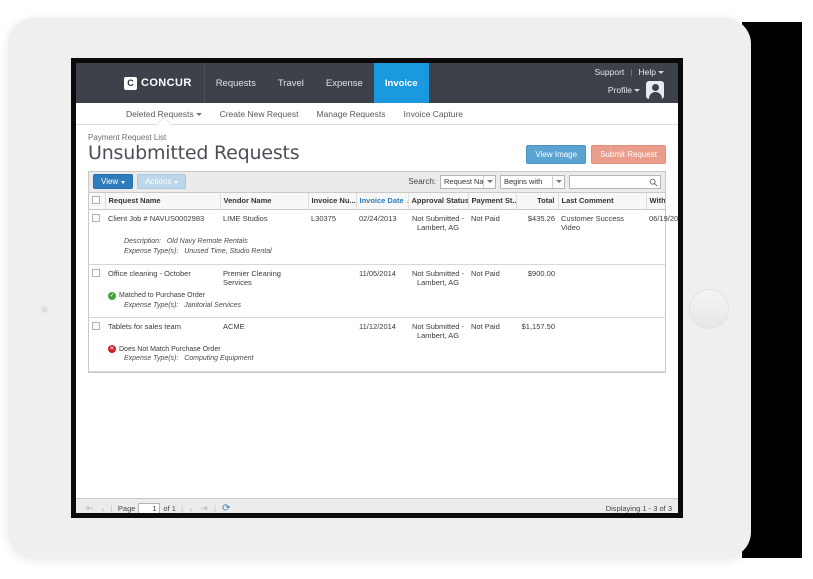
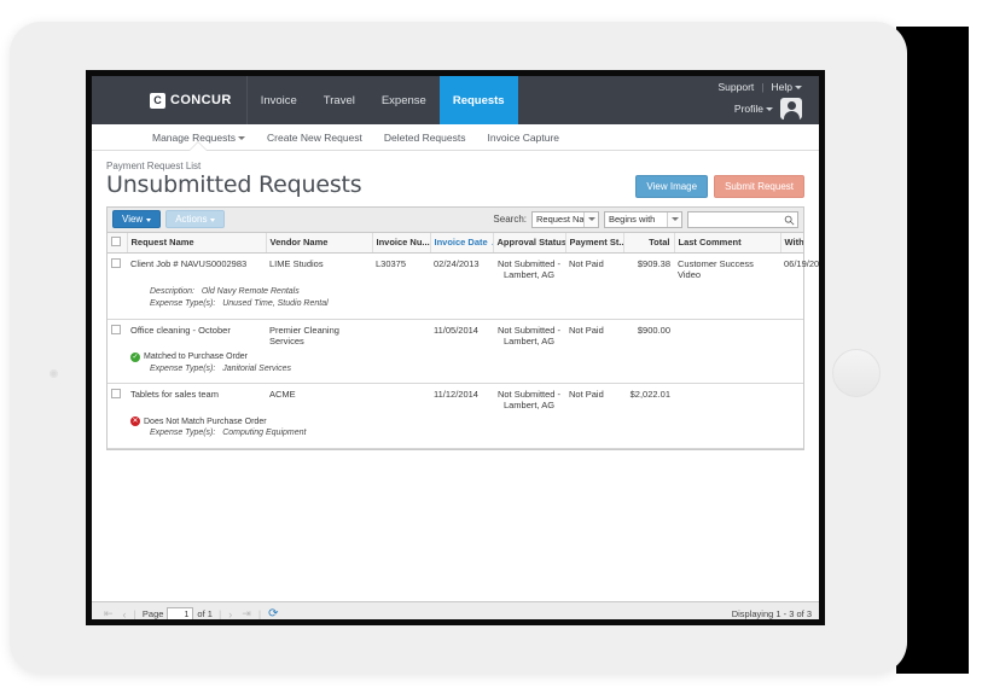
  C
  CONCUR
- Requests
+ Invoice
  Travel
  Expense
- Invoice
+ Requests
  Support
  |
  Help
  Profile
- Deleted Requests
+ Manage Requests
  Create New Request
- Manage Requests
+ Deleted Requests
  Invoice Capture
  Payment Request List
  Unsubmitted Requests
  View Image
  Submit Request
  View
  Actions
  Search:
  Request Na
  Begins with
  	Request Name	Vendor Name	Invoice Nu...	Invoice Date	Approval Status	Payment St..	Total	Last Comment	With
- 	Client Job # NAVUS0002983	LIME Studios	L30375	02/24/2013	Not Submitted - Lambert, AG	Not Paid	$435.26	Customer Success Video	06/19/20
+ 	Client Job # NAVUS0002983	LIME Studios	L30375	02/24/2013	Not Submitted - Lambert, AG	Not Paid	$909.38	Customer Success Video	06/19/20
  	Office cleaning - October	Premier Cleaning Services		11/05/2014	Not Submitted - Lambert, AG	Not Paid	$900.00
- 	Tablets for sales team	ACME		11/12/2014	Not Submitted - Lambert, AG	Not Paid	$1,157.50
+ 	Tablets for sales team	ACME		11/12/2014	Not Submitted - Lambert, AG	Not Paid	$2,022.01
  ⇤
  ‹
  |
  Page
  of 1
  |
  ›
  ⇥
  |
  ⟳
  Displaying 1 - 3 of 3
